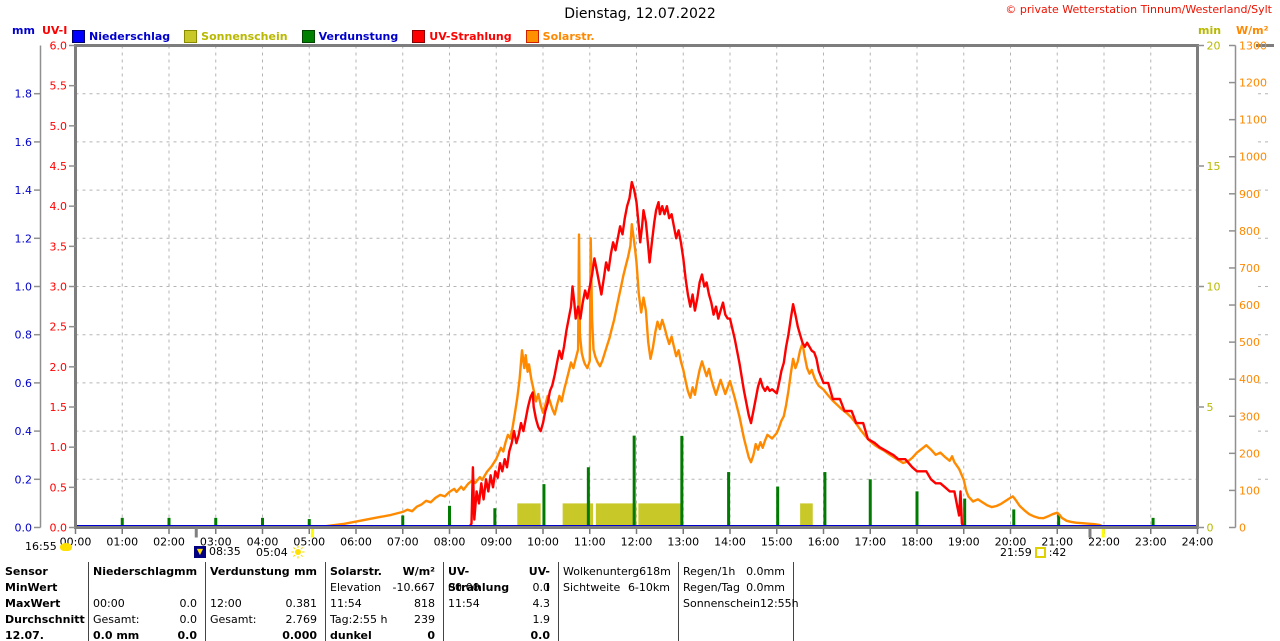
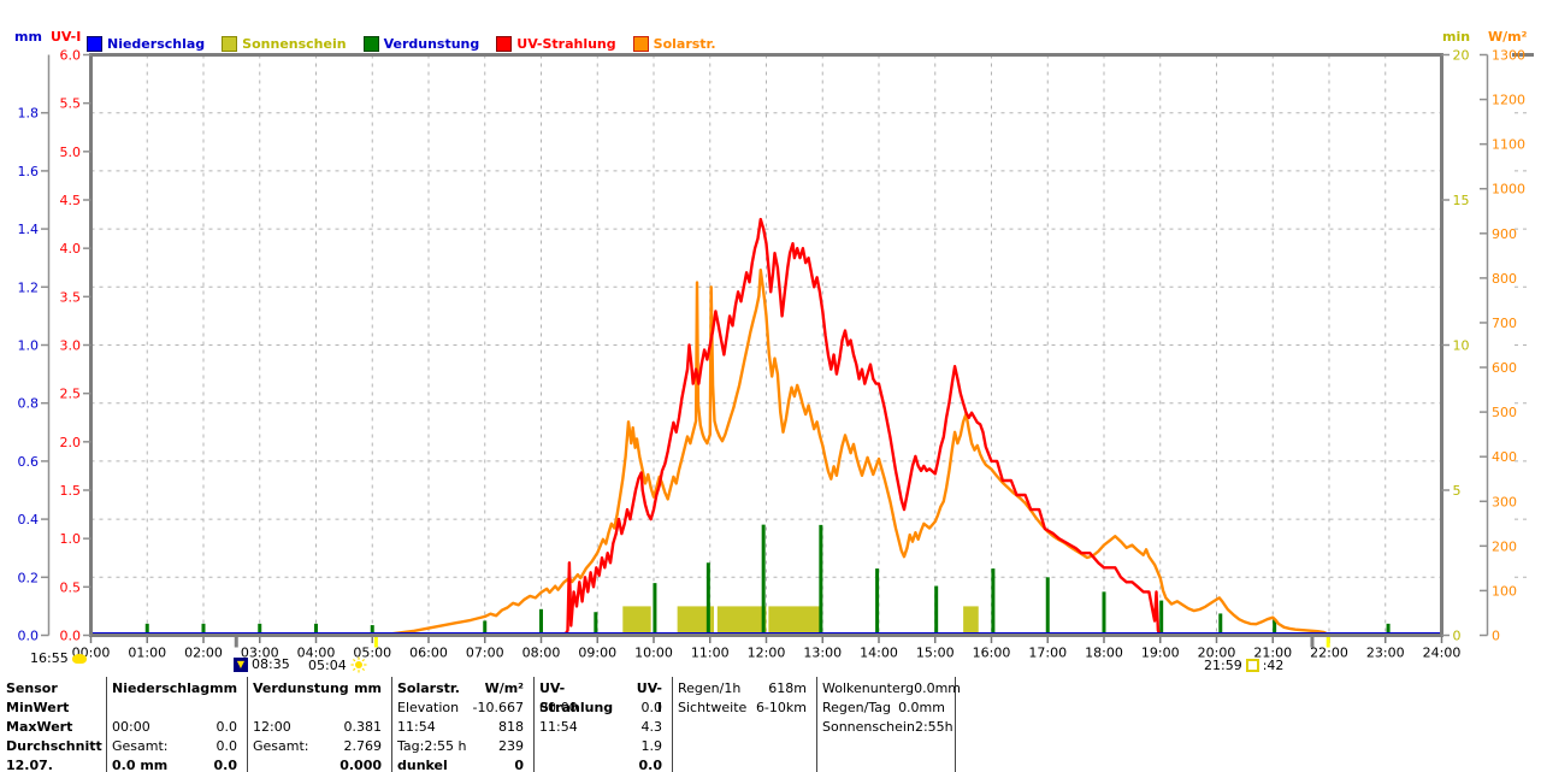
- Dienstag, 12.07.2022
- © private Wetterstation Tinnum/Westerland/Sylt
  mm
  UV-I
  min
  W/m²
  Niederschlag
  Sonnenschein
  Verdunstung
  UV-Strahlung
  Solarstr.
  0.0
  0.2
  0.4
  0.6
  0.8
  1.0
  1.2
  1.4
  1.6
  1.8
  0.0
  0.5
  1.0
  1.5
  2.0
  2.5
  3.0
  3.5
  4.0
  4.5
  5.0
  5.5
  6.0
  0
  5
  10
  15
  20
  0
  100
  200
  300
  400
  500
  600
  700
  800
  900
  1000
  1100
  1200
  1300
  00:00
  01:00
  02:00
  03:00
  04:00
  05:00
  06:00
  07:00
  08:00
  09:00
  10:00
  11:00
  12:00
  13:00
  14:00
  15:00
  16:00
  17:00
  18:00
  19:00
  20:00
  21:00
  22:00
  23:00
  24:00
  16:55
  ▼
  08:35
  05:04
  21:59
  :42
  Sensor
  MinWert
  MaxWert
  Durchschnitt
  Niederschlag
  mm
  00:00
  0.0
  Gesamt:
  0.0
  0.0 mm
  0.0
  Verdunstung
  mm
  12:00
  0.381
  Gesamt:
  2.769
  0.000
  Solarstr.
  W/m²
  Elevation
  -10.667
  11:54
  818
  Tag:2:55 h
  239
  dunkel
  0
  UV-Strahlung
  UV-I
  00:00
  0.0
  11:54
  4.3
  1.9
  0.0
- Wolkenunterg
+ Regen/1h
  618m
  Sichtweite
  6-10km
- Regen/1h
+ Wolkenunterg
  0.0mm
  Regen/Tag
  0.0mm
  Sonnenschein
- 12:55h
+ 2:55h
